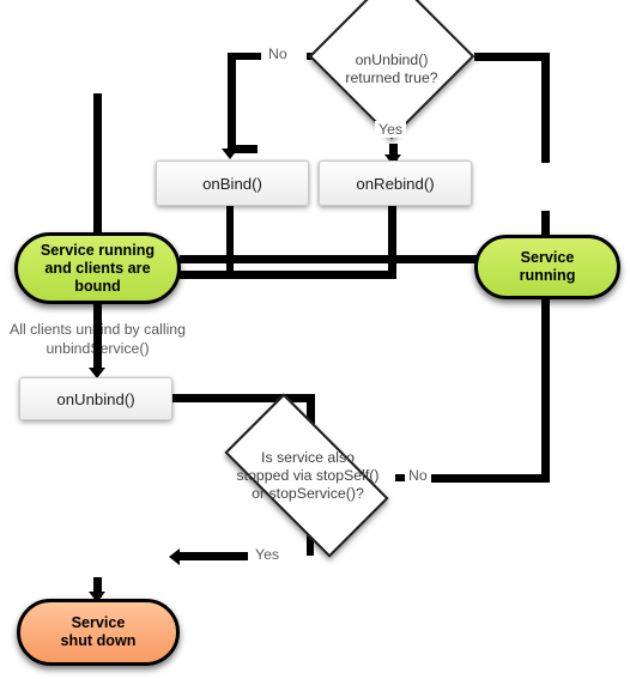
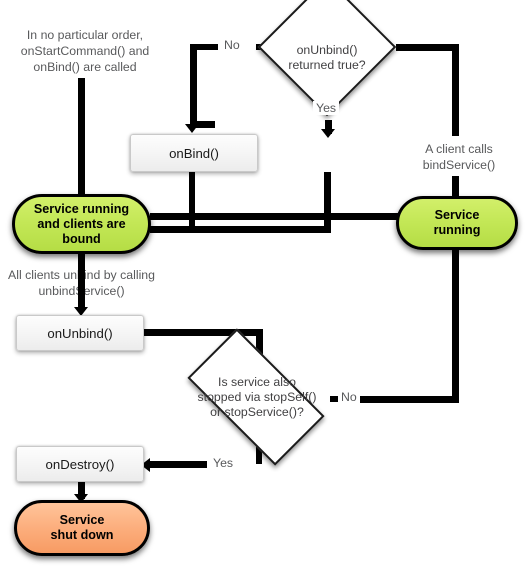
+ In no particular order,
+ onStartCommand() and
+ onBind() are called
+ A client calls
+ bindService()
  All clients unind by calling
  unbindervice()
  onUnbind()
  returned true?
  No
  Yes
  onBind()
- onRebind()
  Service running
  and clients are
  bound
  Service
  running
  onUnbind()
  Is service also
  stopped via stopSelf()
  or stopService()?
  No
  Yes
+ onDestroy()
  Service
  shut down
